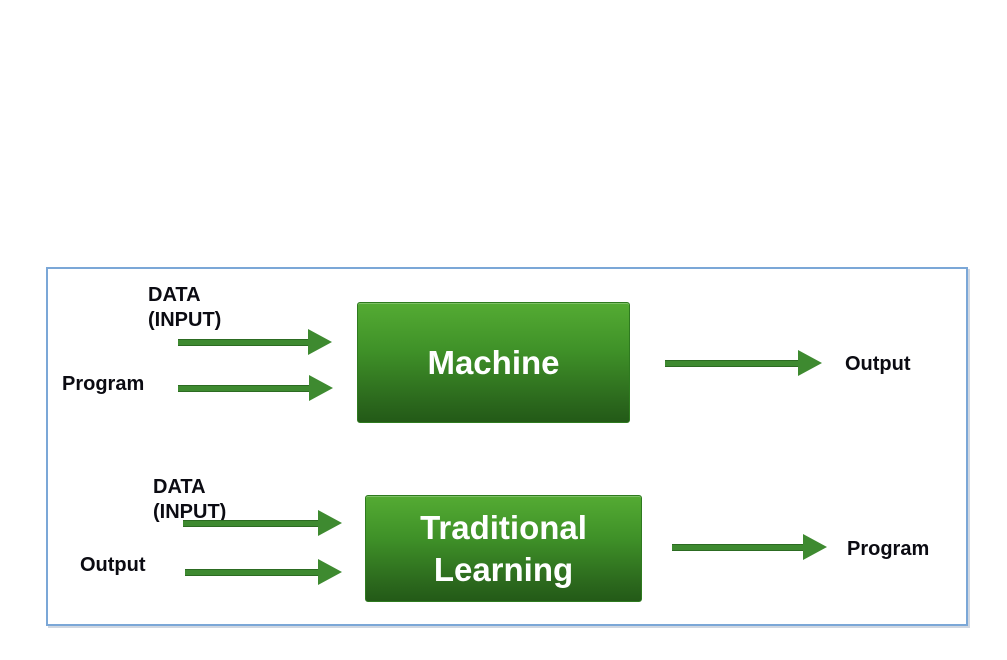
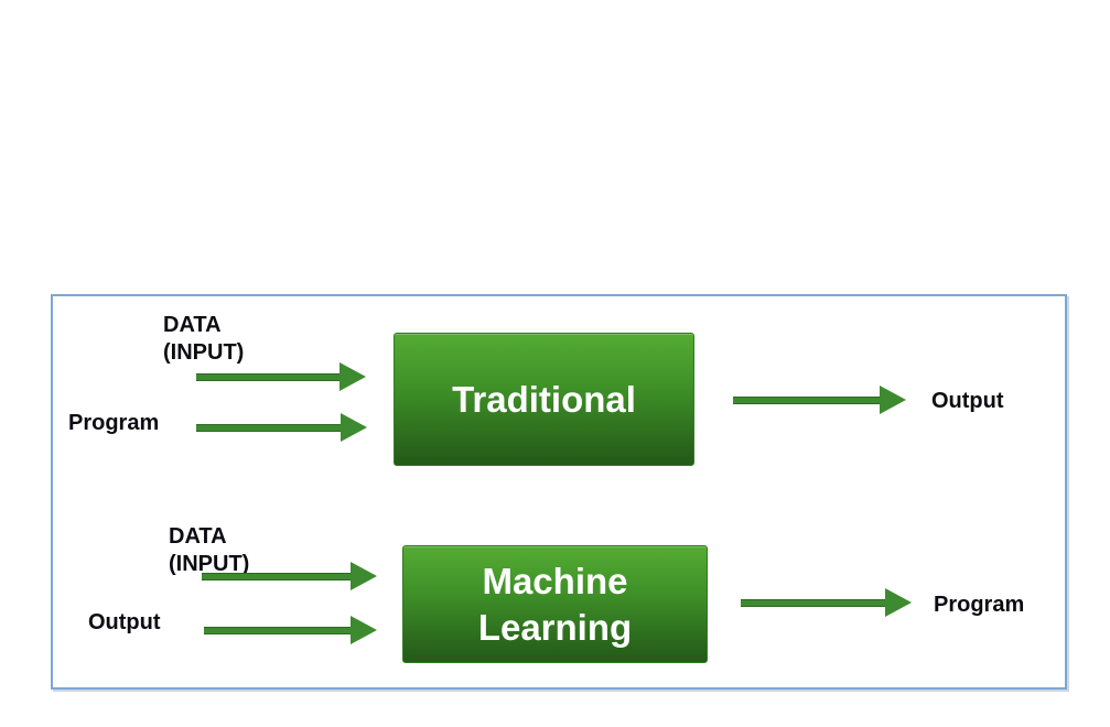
  DATA
  (INPUT)
  Program
- Machine
+ Traditional
  Output
  DATA
  (INPUT)
  Output
- Traditional
+ Machine
  Learning
  Program
